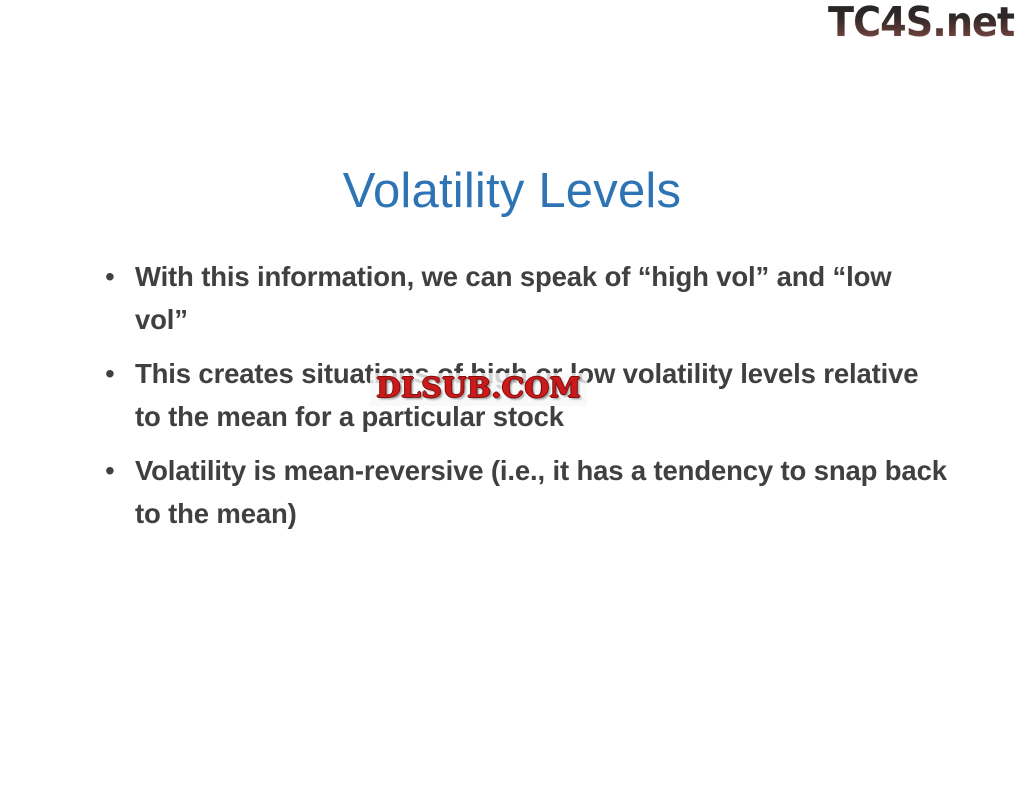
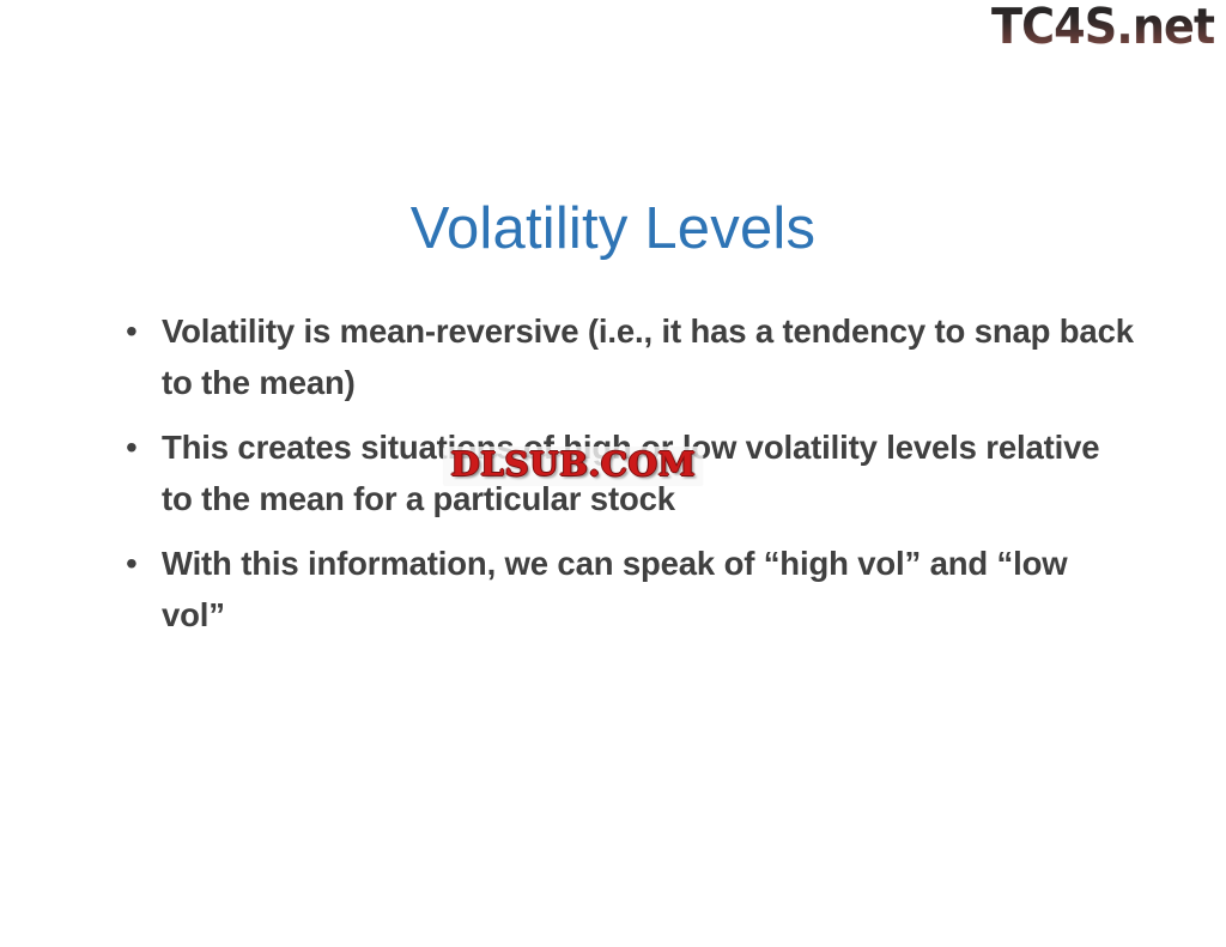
  TC4S.net
  Volatility Levels
  •
- With this information, we can speak of “high vol” and “low vol”
+ Volatility is mean-reversive (i.e., it has a tendency to snap back to the mean)
  •
  This creates situations of high or low volatility levels relative to the mean for a particular stock
  •
- Volatility is mean-reversive (i.e., it has a tendency to snap back to the mean)
+ With this information, we can speak of “high vol” and “low vol”
  DLSUB.COM
